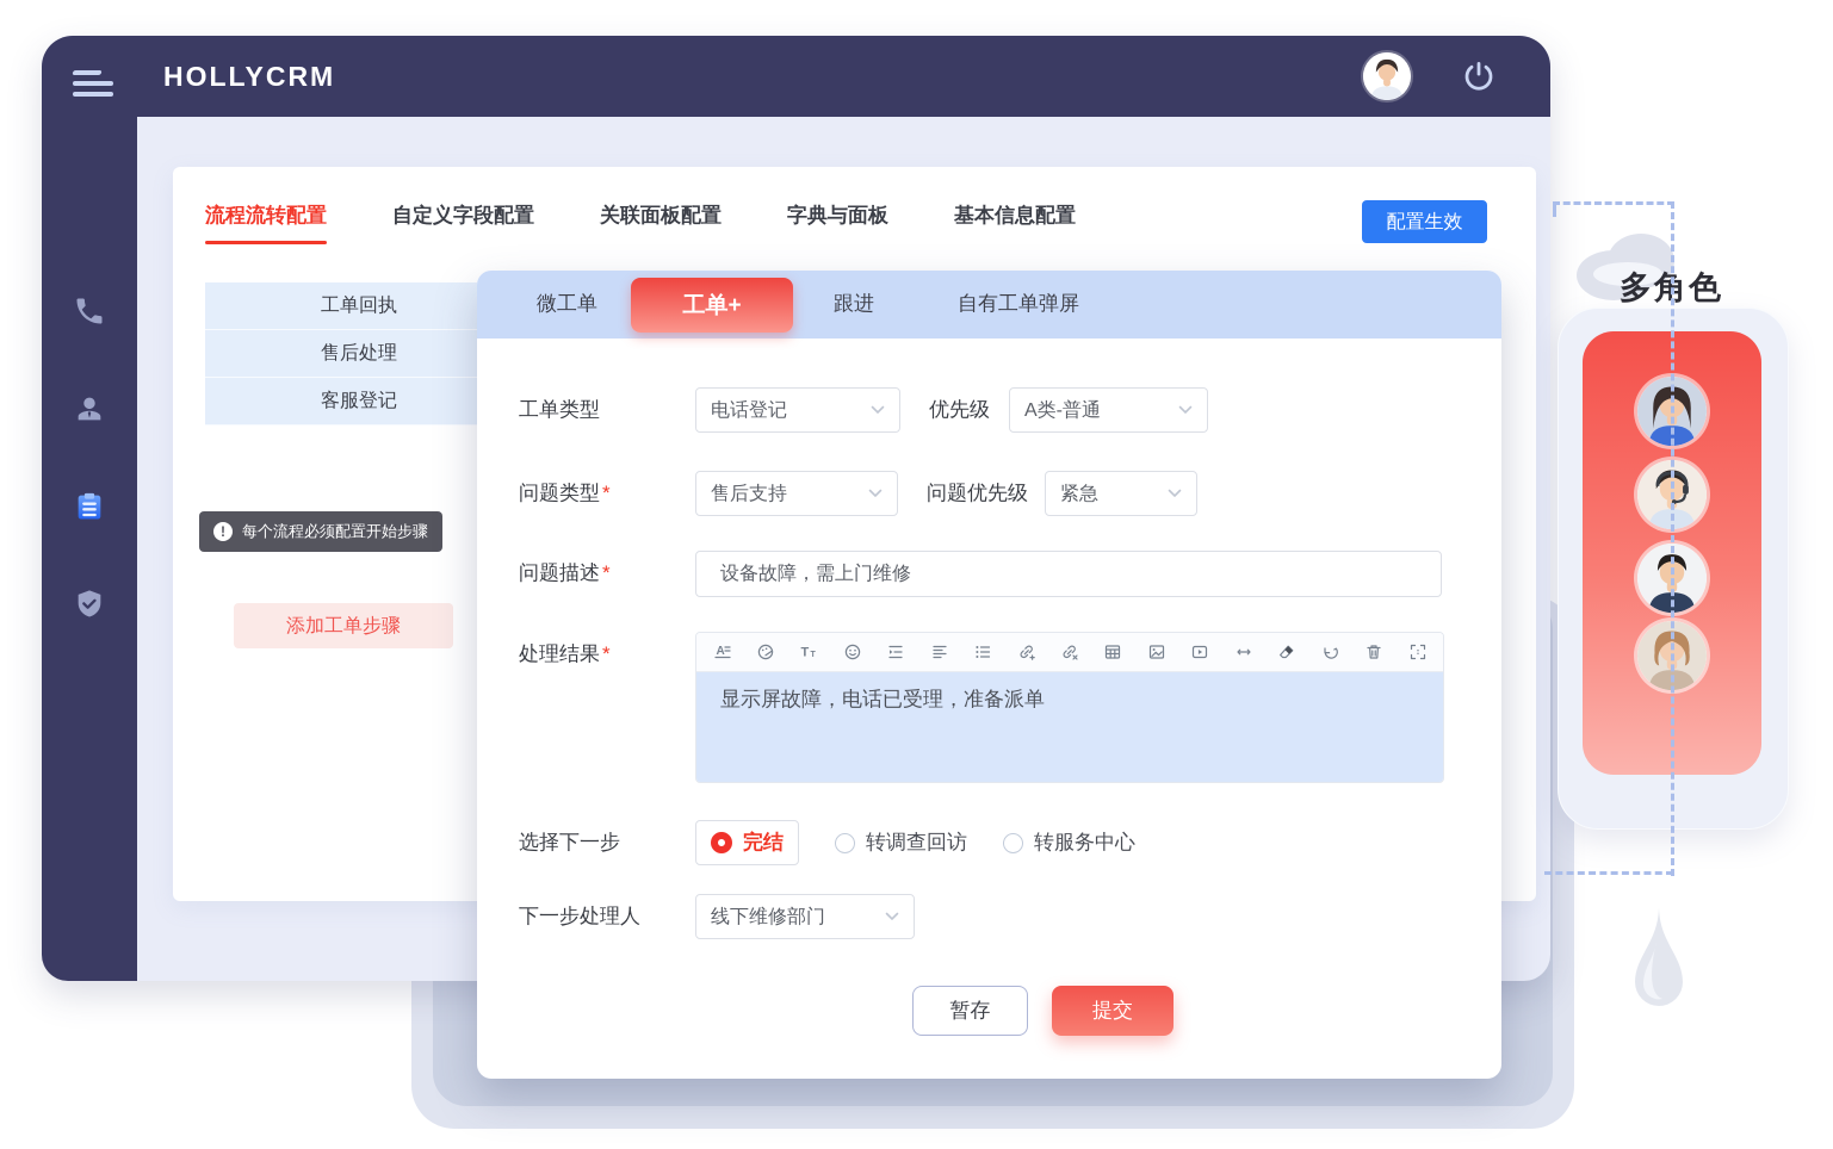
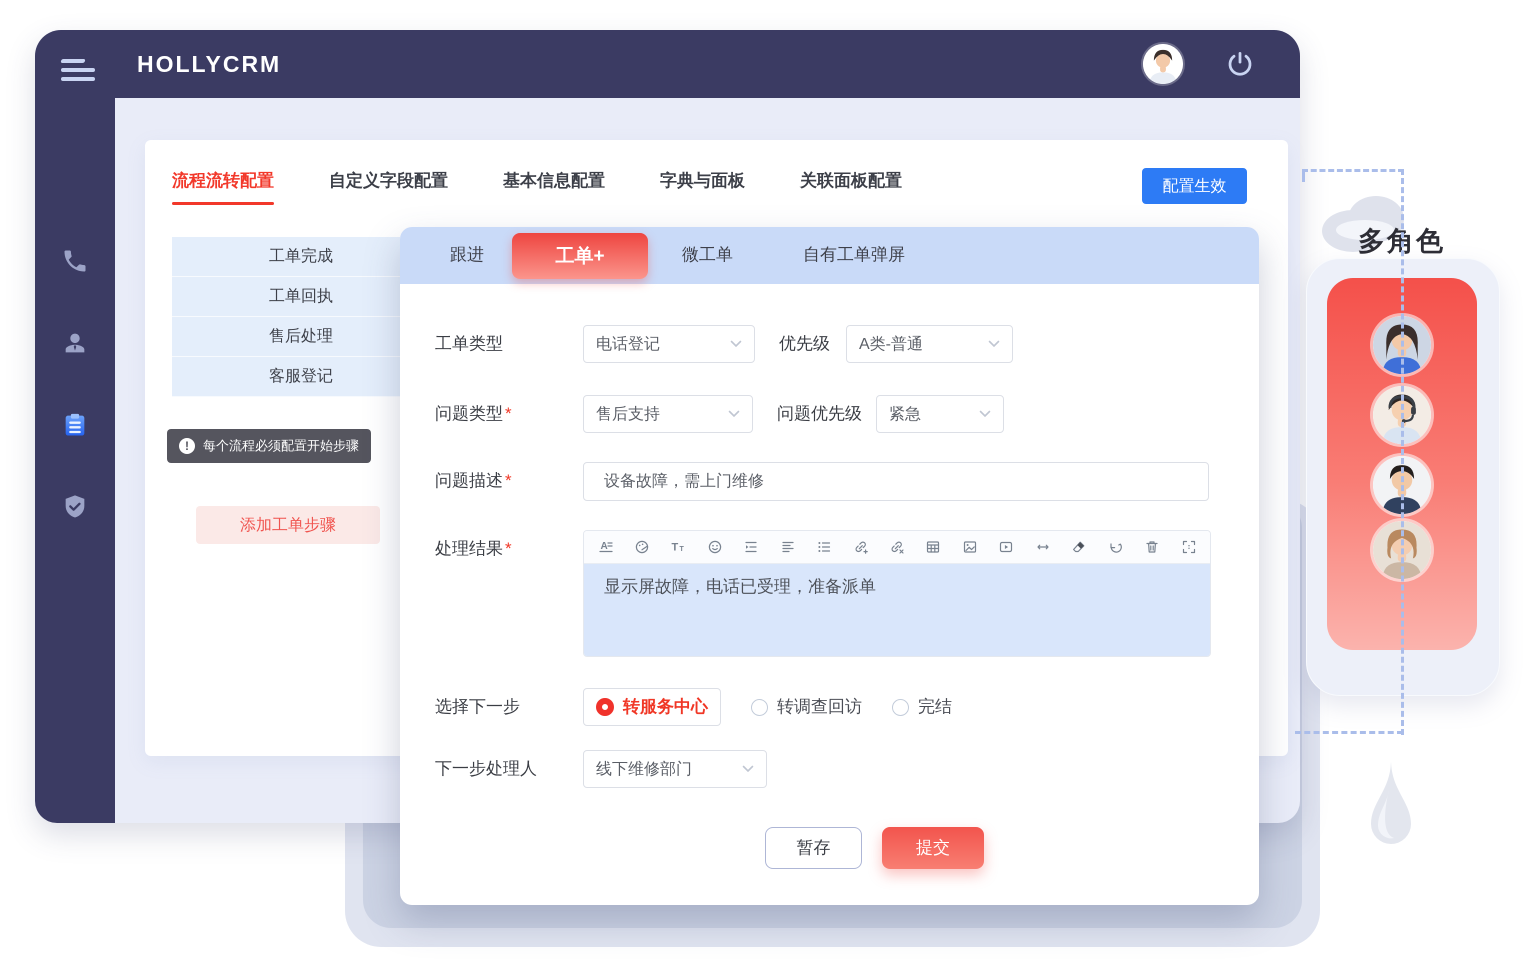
  HOLLYCRM
  流程流转配置
  自定义字段配置
- 关联面板配置
+ 基本信息配置
  字典与面板
- 基本信息配置
+ 关联面板配置
  配置生效
+ 工单完成
  工单回执
  售后处理
  客服登记
  !
  每个流程必须配置开始步骤
  添加工单步骤
- 微工单
+ 跟进
  工单+
- 跟进
+ 微工单
  自有工单弹屏
  工单类型
  电话登记
  优先级
  A类-普通
  问题类型*
  售后支持
  问题优先级
  紧急
  问题描述*
  设备故障，需上门维修
  处理结果*
  A
  T
  显示屏故障，电话已受理，准备派单
  选择下一步
- 完结
+ 转服务中心
  转调查回访
- 转服务中心
+ 完结
  下一步处理人
  线下维修部门
  暂存
  提交
  多角色
